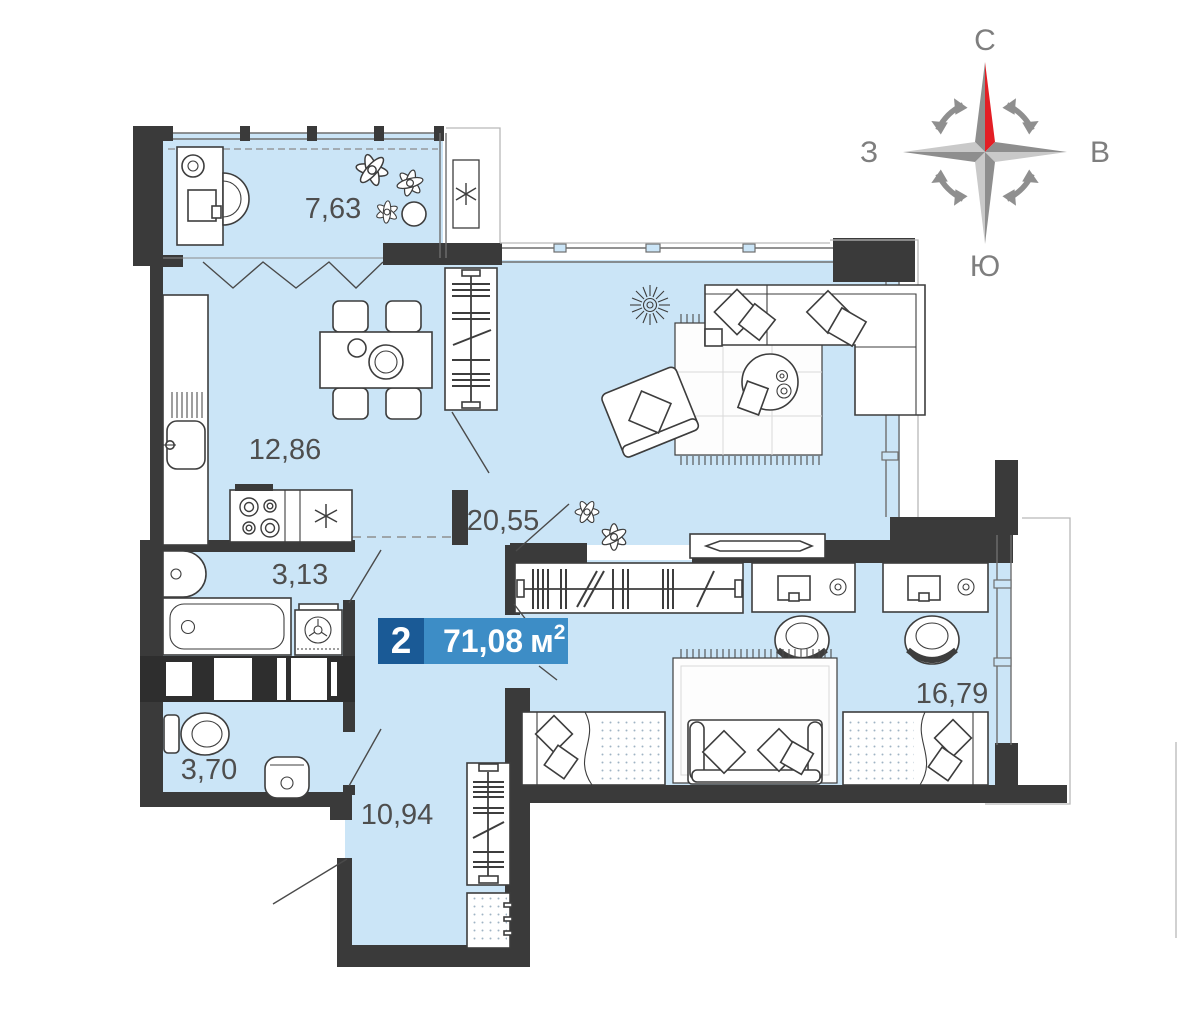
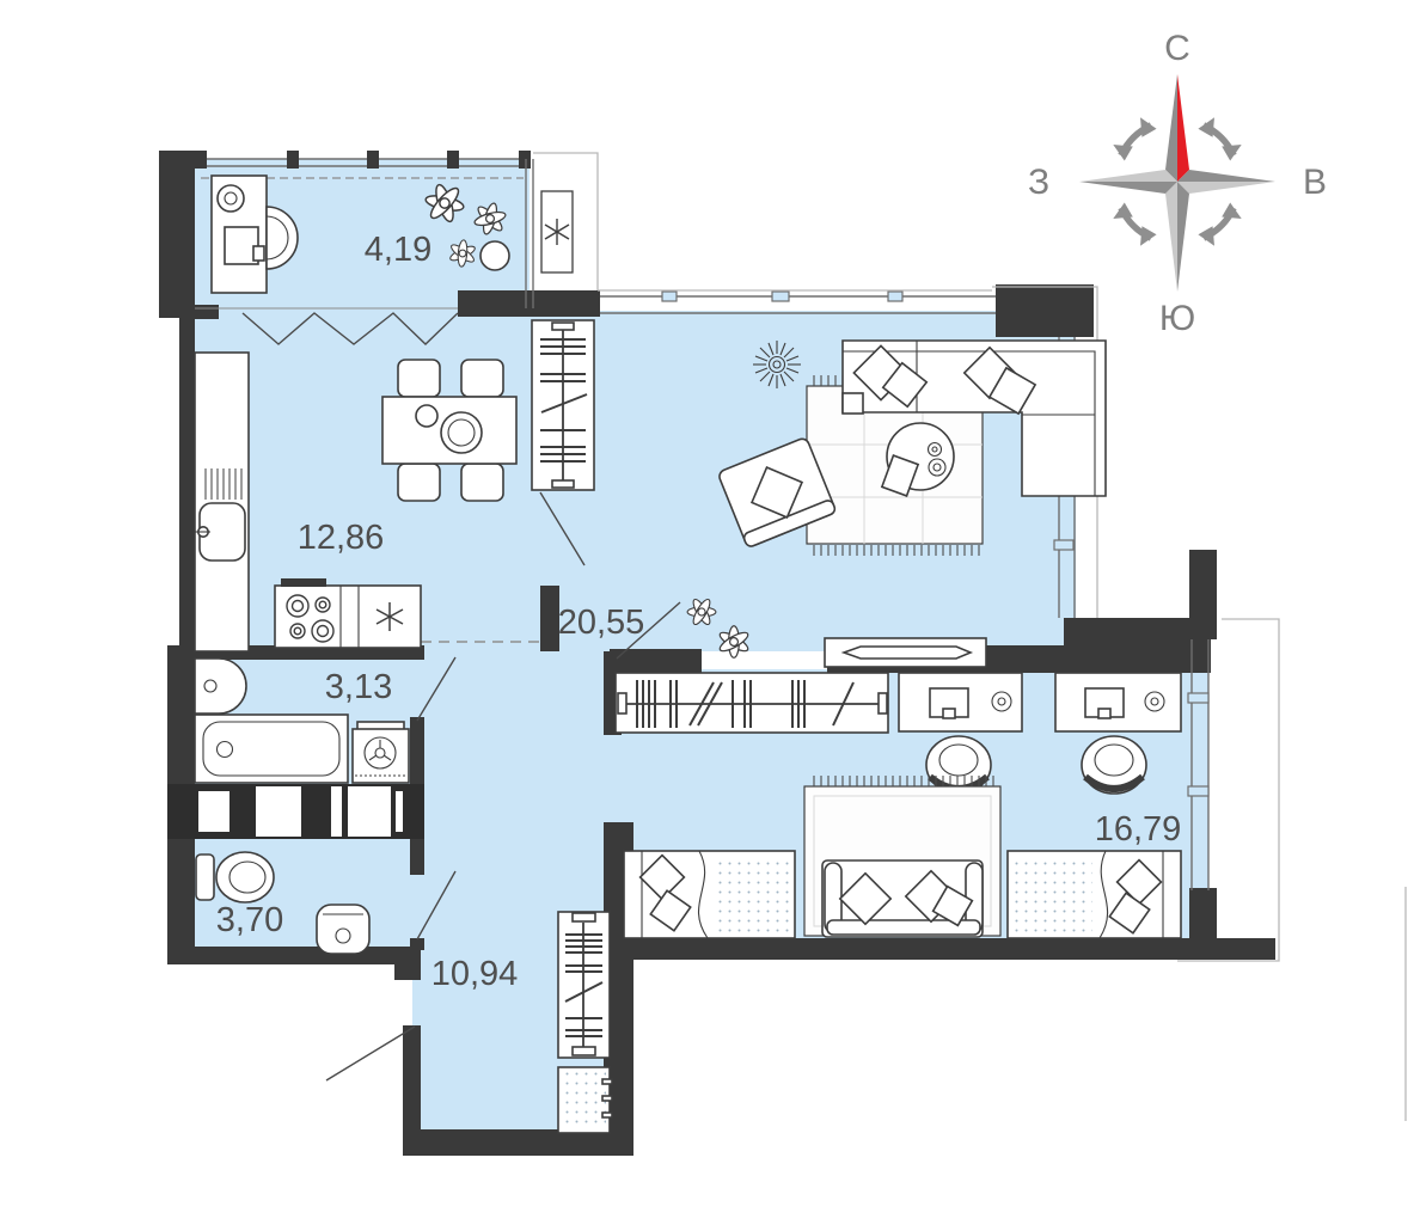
- 7,63
+ 4,19
  12,86
  20,55
  3,13
  3,70
  10,94
  16,79
- 2
- 71,08 м2
  С
  В
  Ю
  З
